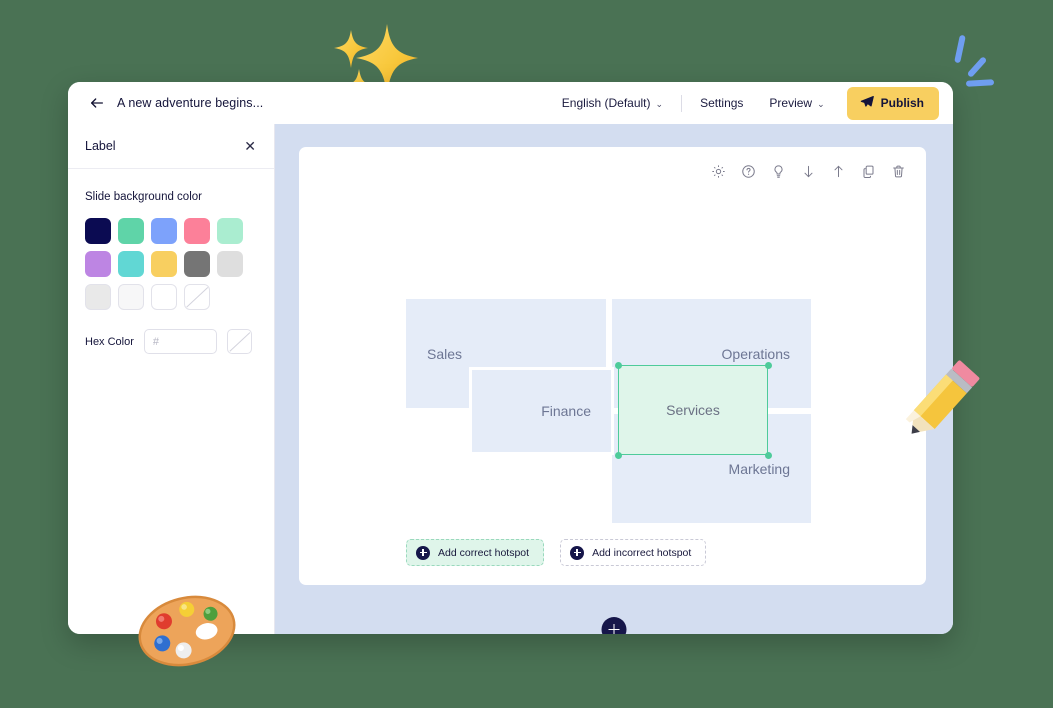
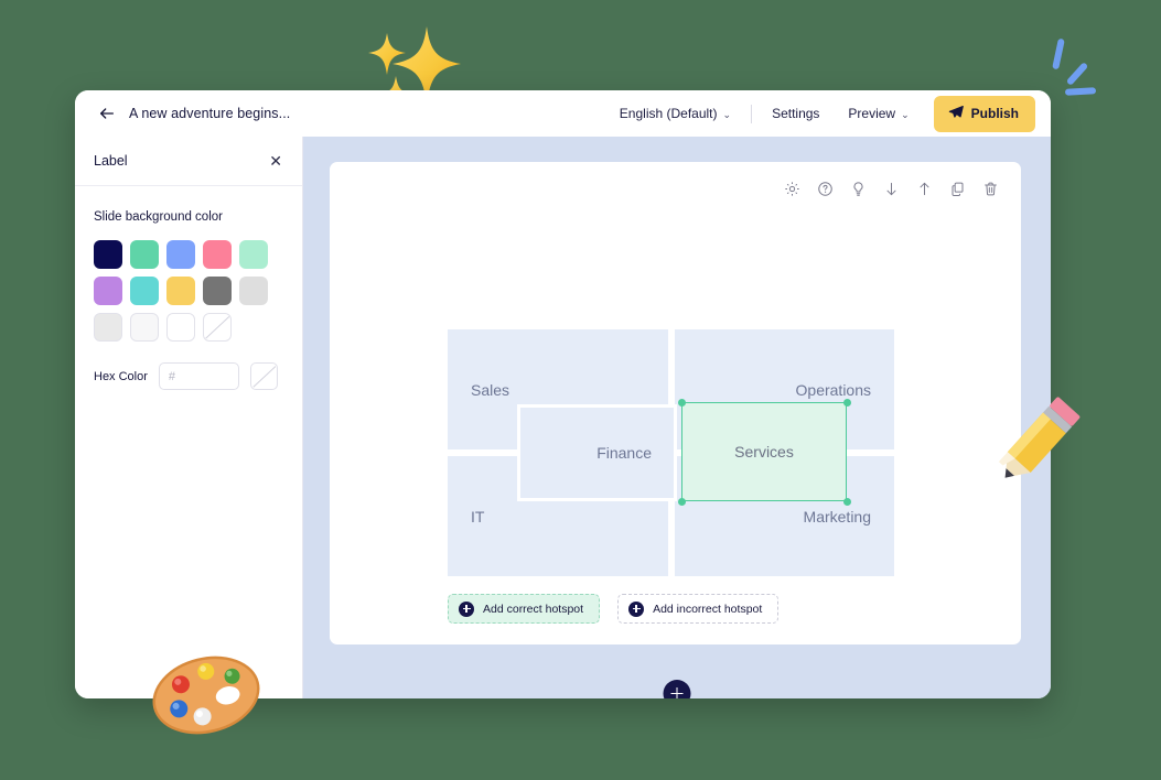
  A new adventure begins...
  English (Default)
  ⌄
  Settings
  Preview
  ⌄
  Publish
  Label
  ✕
  Slide background color
  Hex Color
  #
  Sales
  Operations
+ IT
  Marketing
  Finance
  Services
  Add correct hotspot
  Add incorrect hotspot
